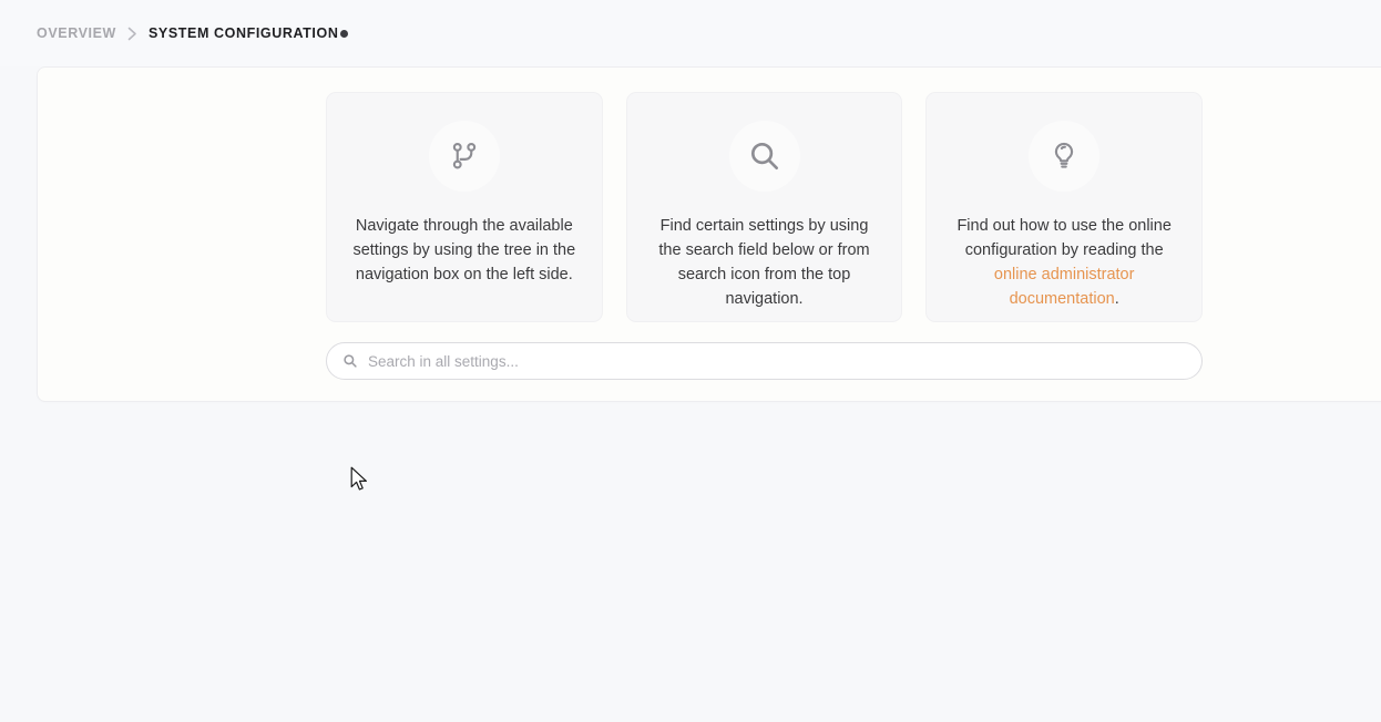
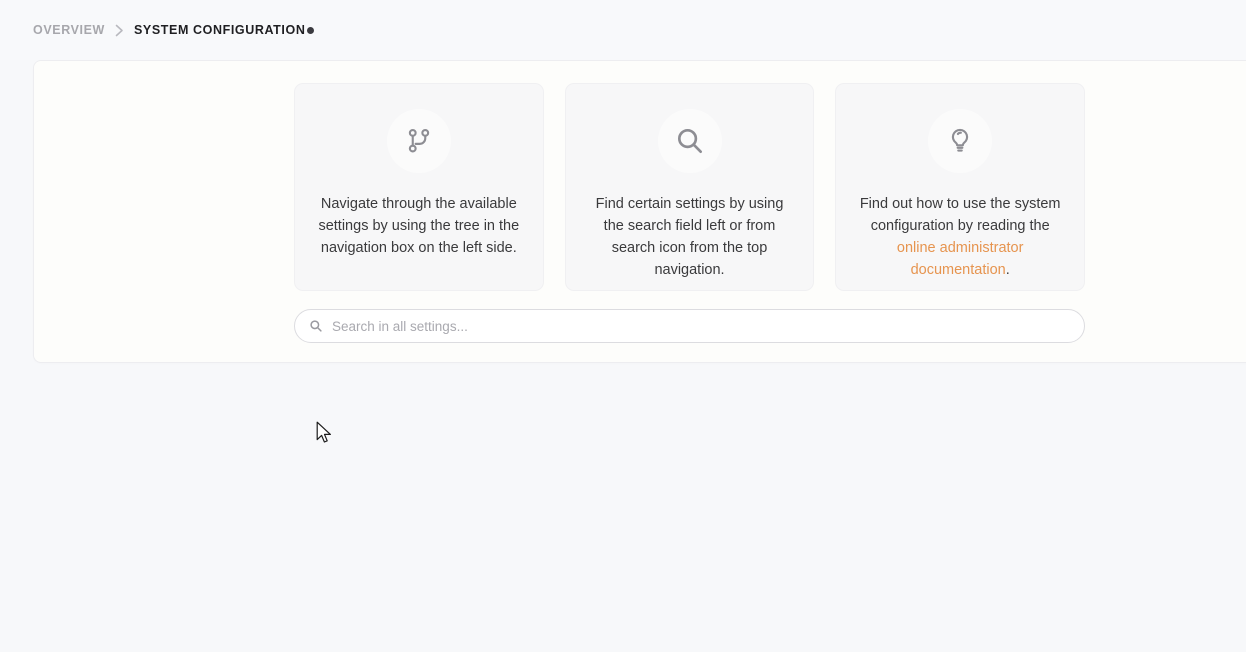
  OVERVIEW
  SYSTEM CONFIGURATION
  Navigate through the available settings by using the tree in the navigation box on the left side.
- Find certain settings by using the search field below or from search icon from the top navigation.
+ Find certain settings by using the search field left or from search icon from the top navigation.
- Find out how to use the online configuration by reading the online administrator documentation.
+ Find out how to use the system configuration by reading the online administrator documentation.
  Search in all settings...
